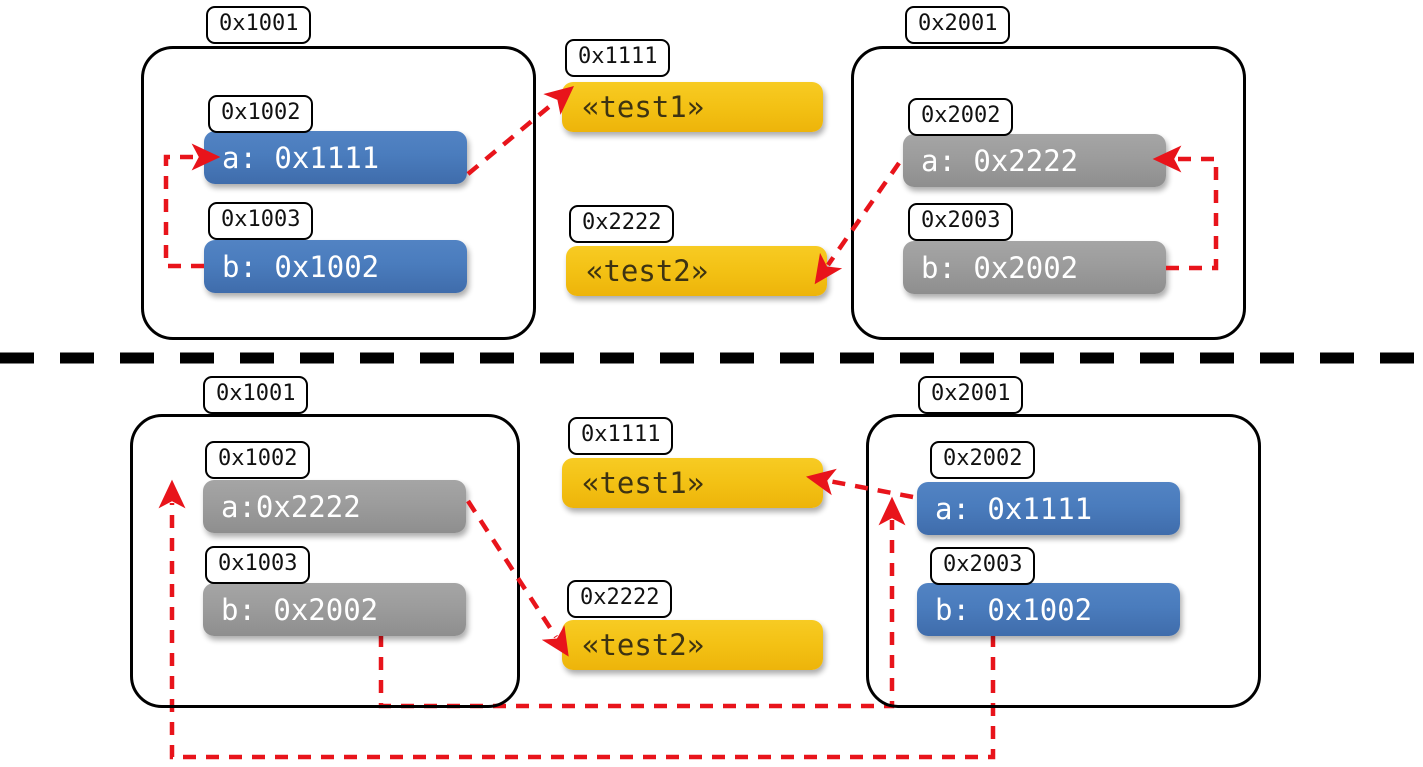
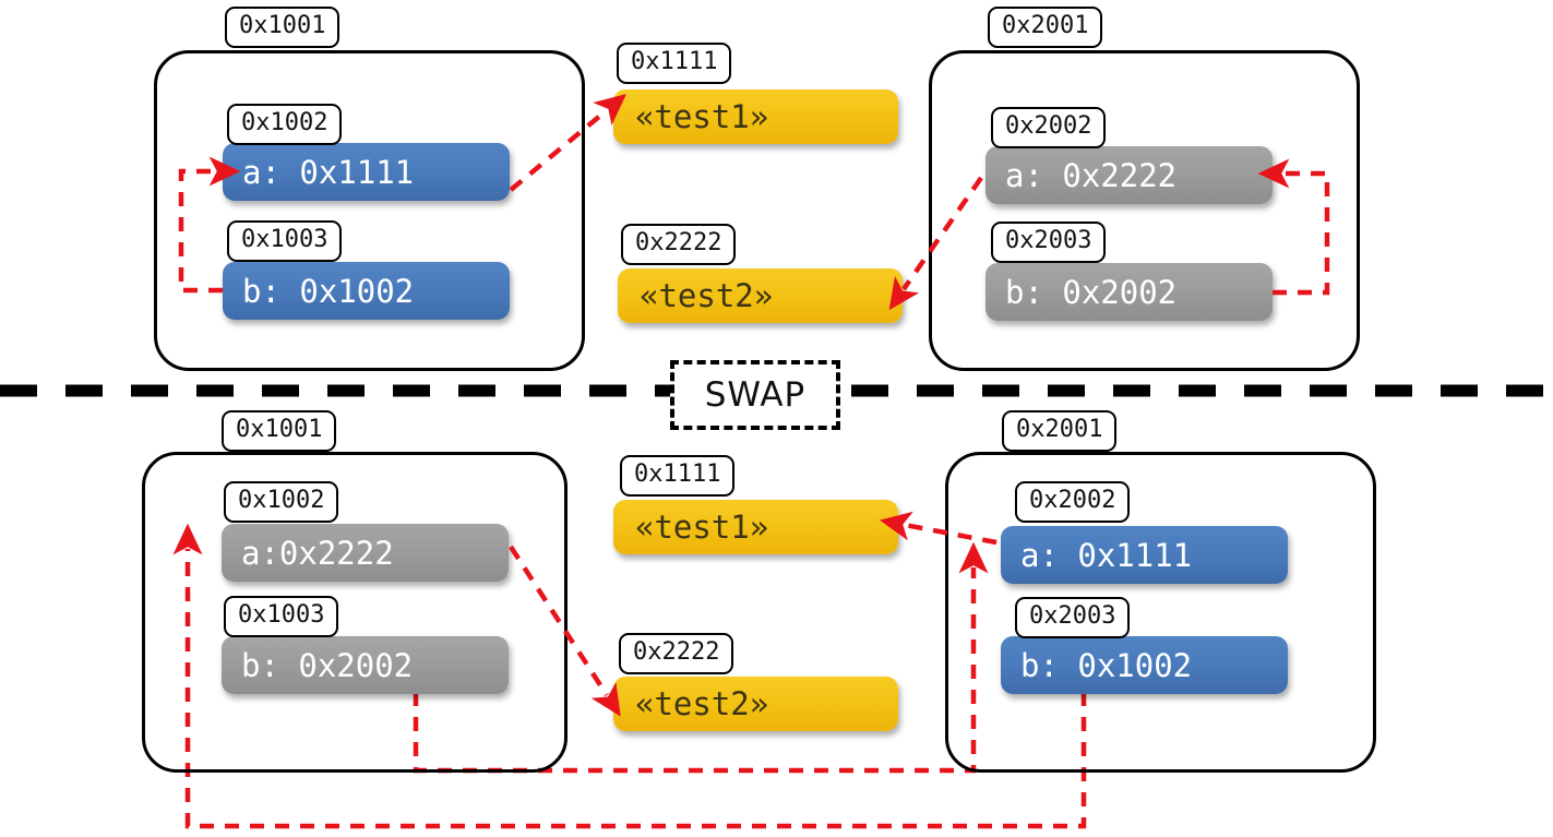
  0x1001
  0x1002
  a: 0x1111
  0x1003
  b: 0x1002
  0x1111
  «test1»
  0x2222
  «test2»
  0x2001
  0x2002
  a: 0x2222
  0x2003
  b: 0x2002
+ SWAP
  0x1001
  0x1002
  a:0x2222
  0x1003
  b: 0x2002
  0x1111
  «test1»
  0x2222
  «test2»
  0x2001
  0x2002
  a: 0x1111
  0x2003
  b: 0x1002
